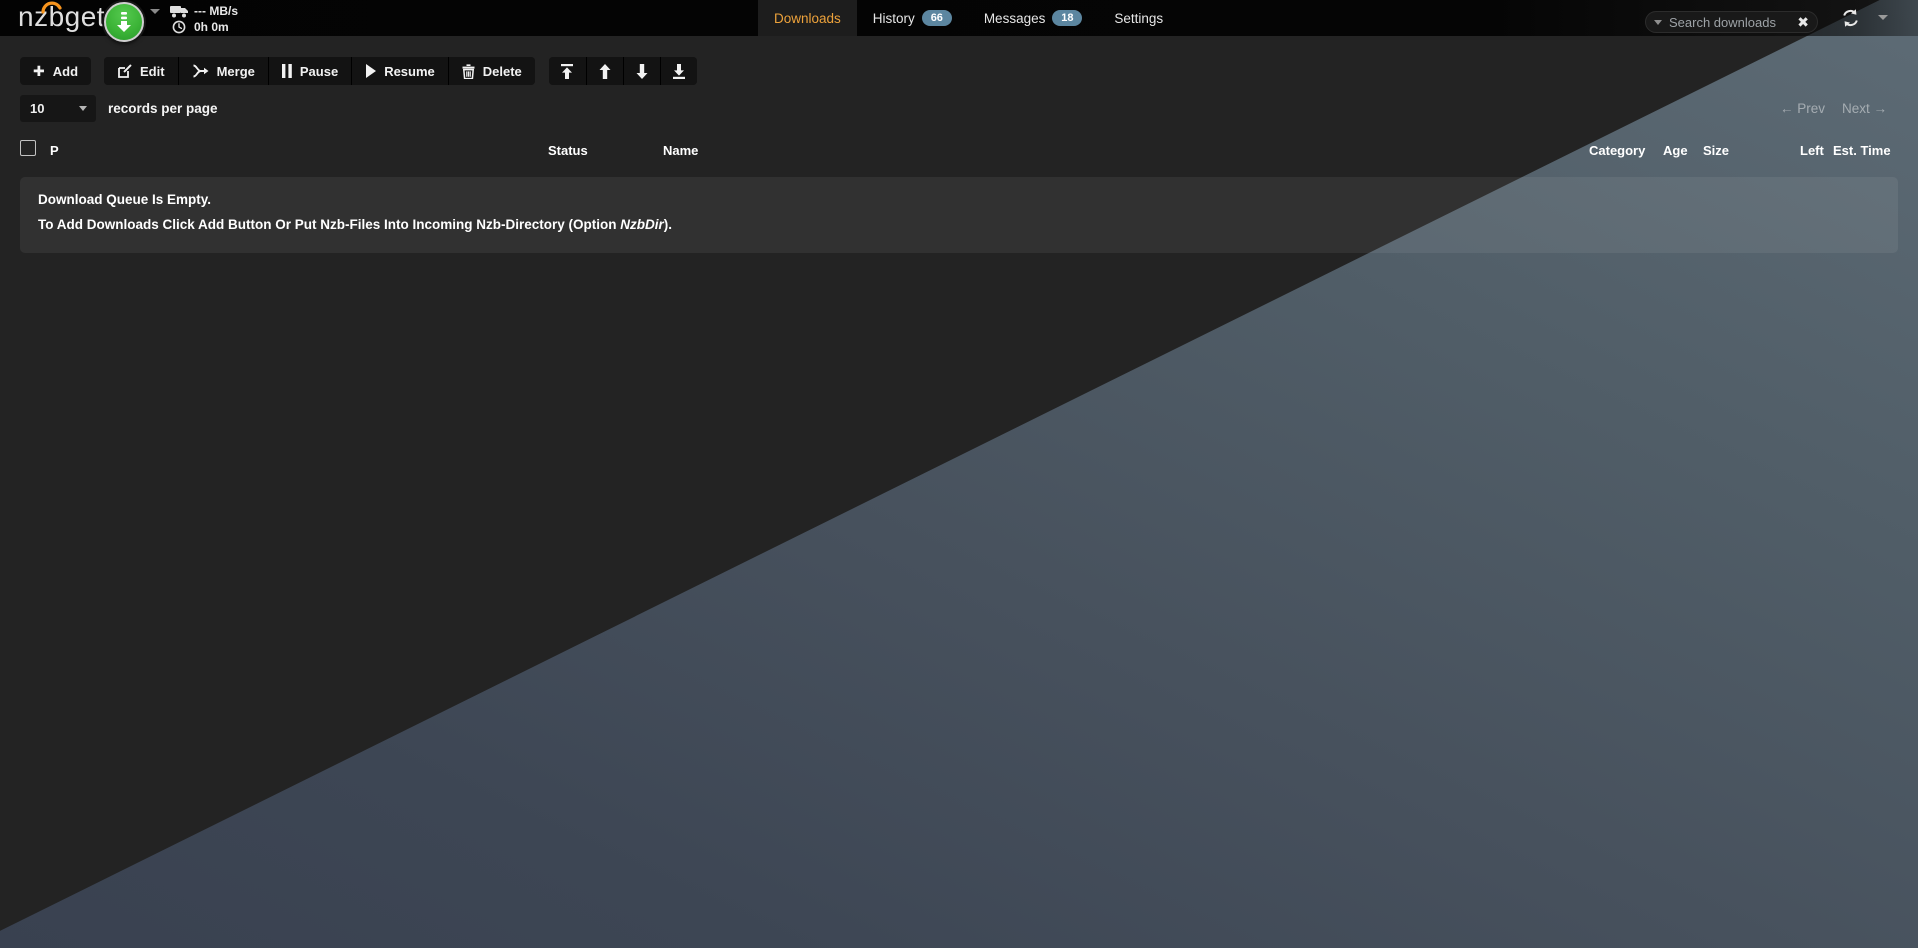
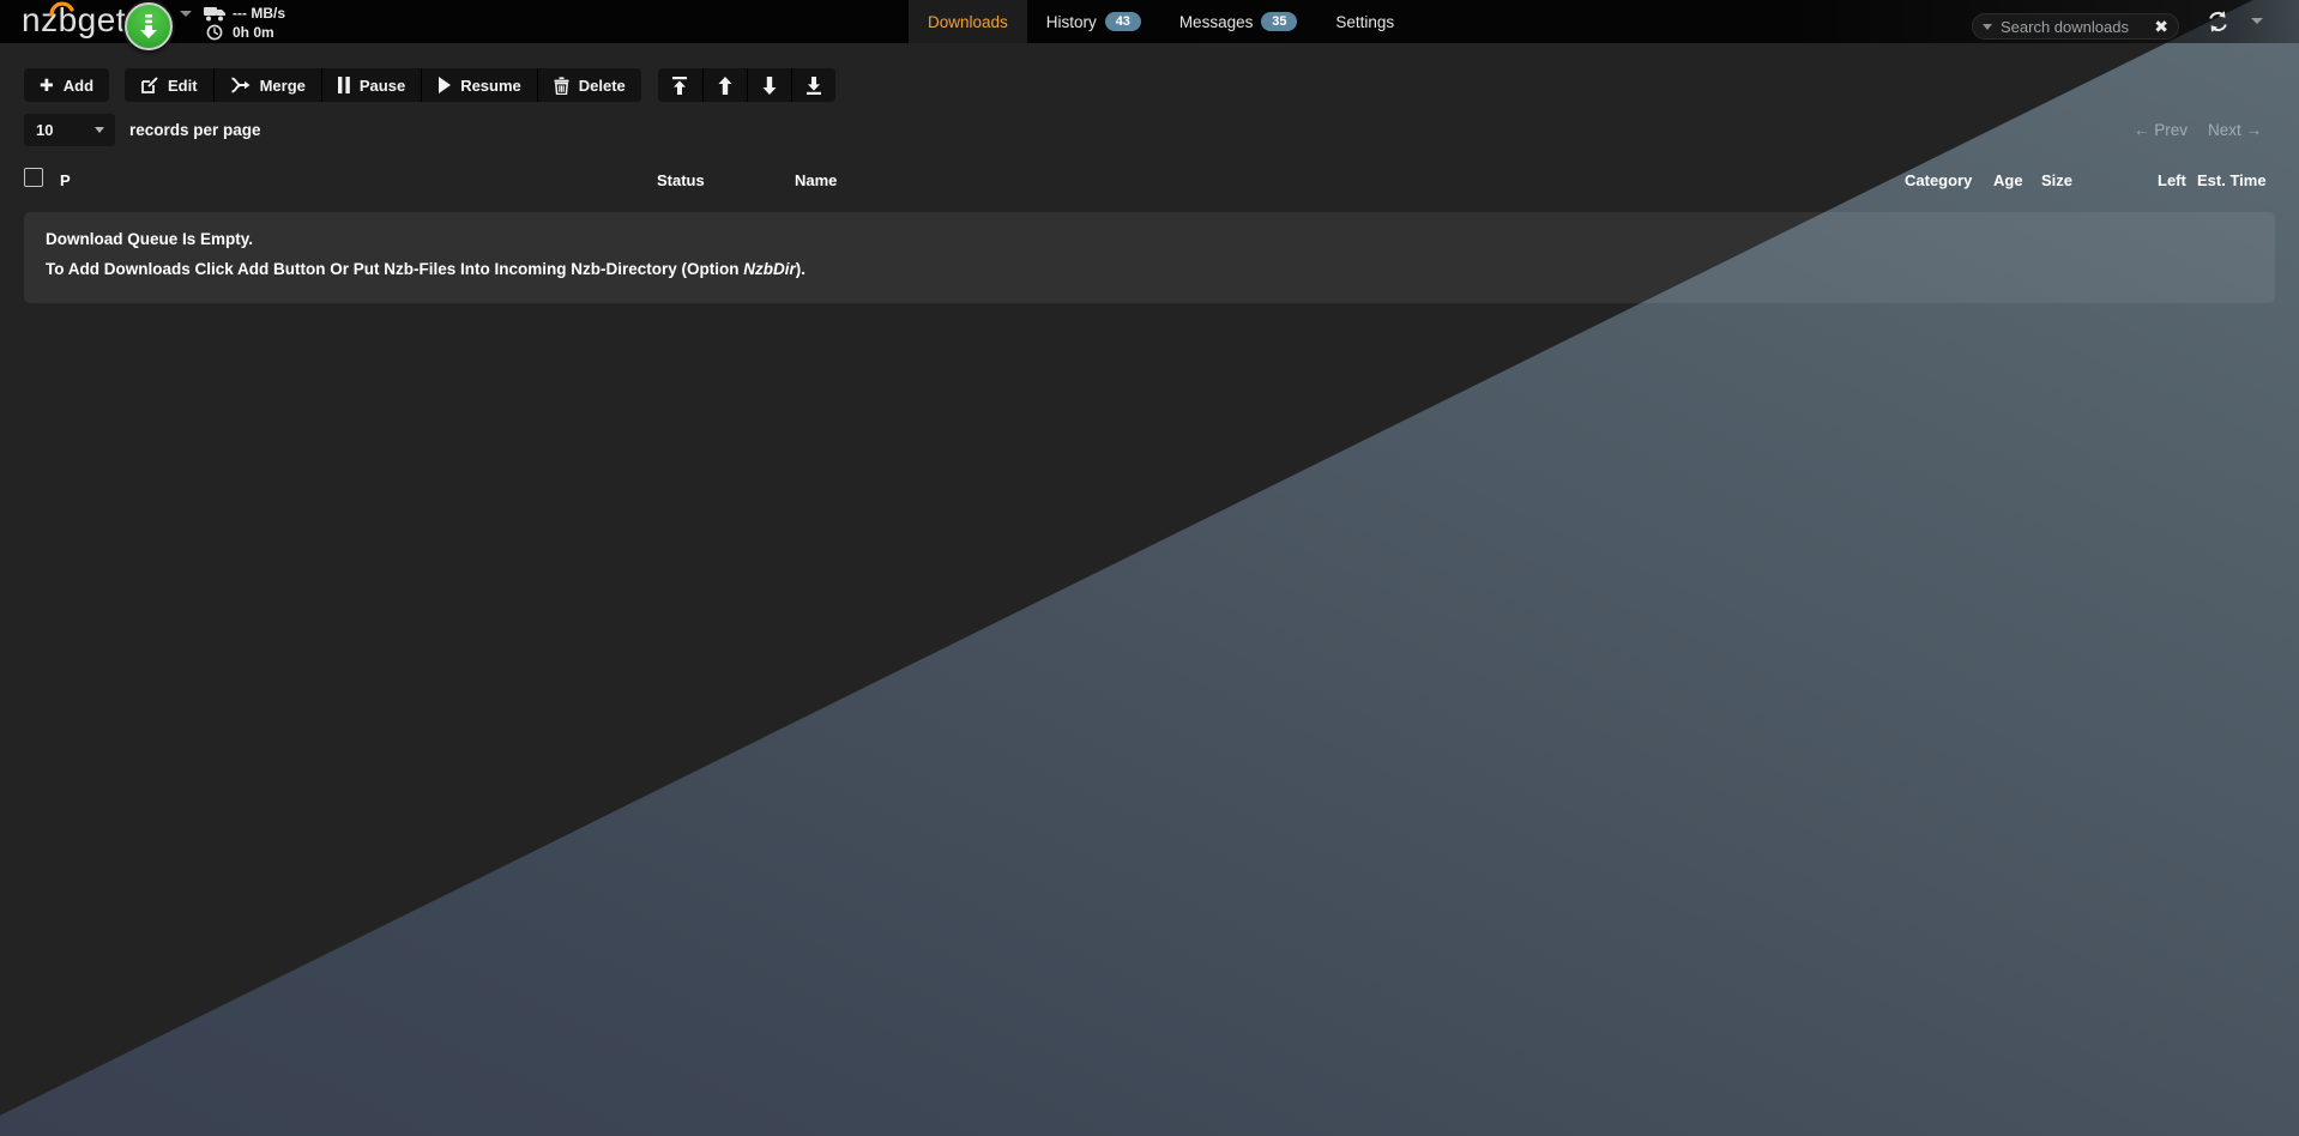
  nzbget
  --- MB/s
  0h 0m
  Downloads
  History
- 66
+ 43
  Messages
- 18
+ 35
  Settings
  Search downloads
  ✖
  ✚
  Add
  Edit
  Merge
  Pause
  Resume
  Delete
  10
  records per page
  ← Prev
  Next →
  P
  Status
  Name
  Category
  Age
  Size
  Left
  Est. Time
  Download Queue Is Empty.
  To Add Downloads Click Add Button Or Put Nzb-Files Into Incoming Nzb-Directory (Option NzbDir).
